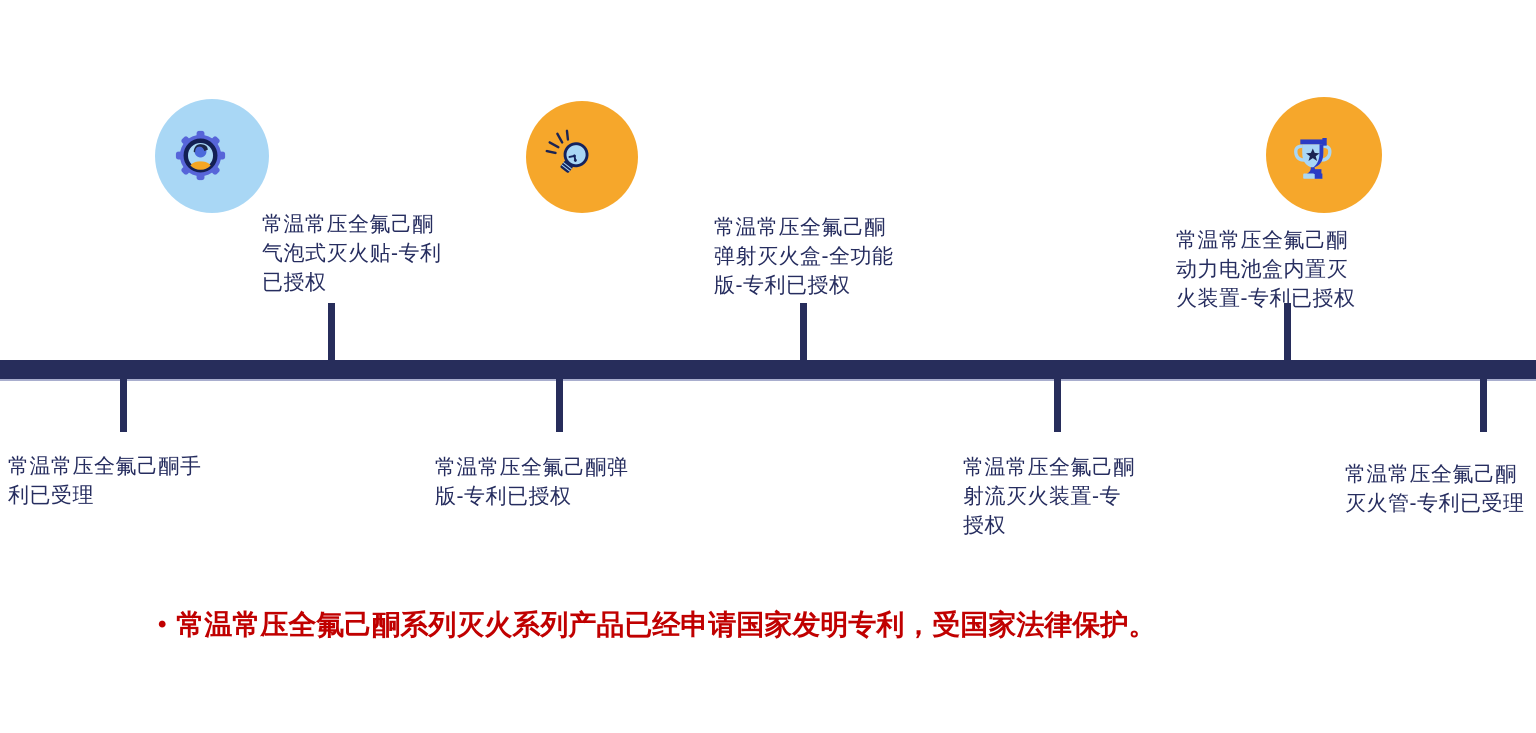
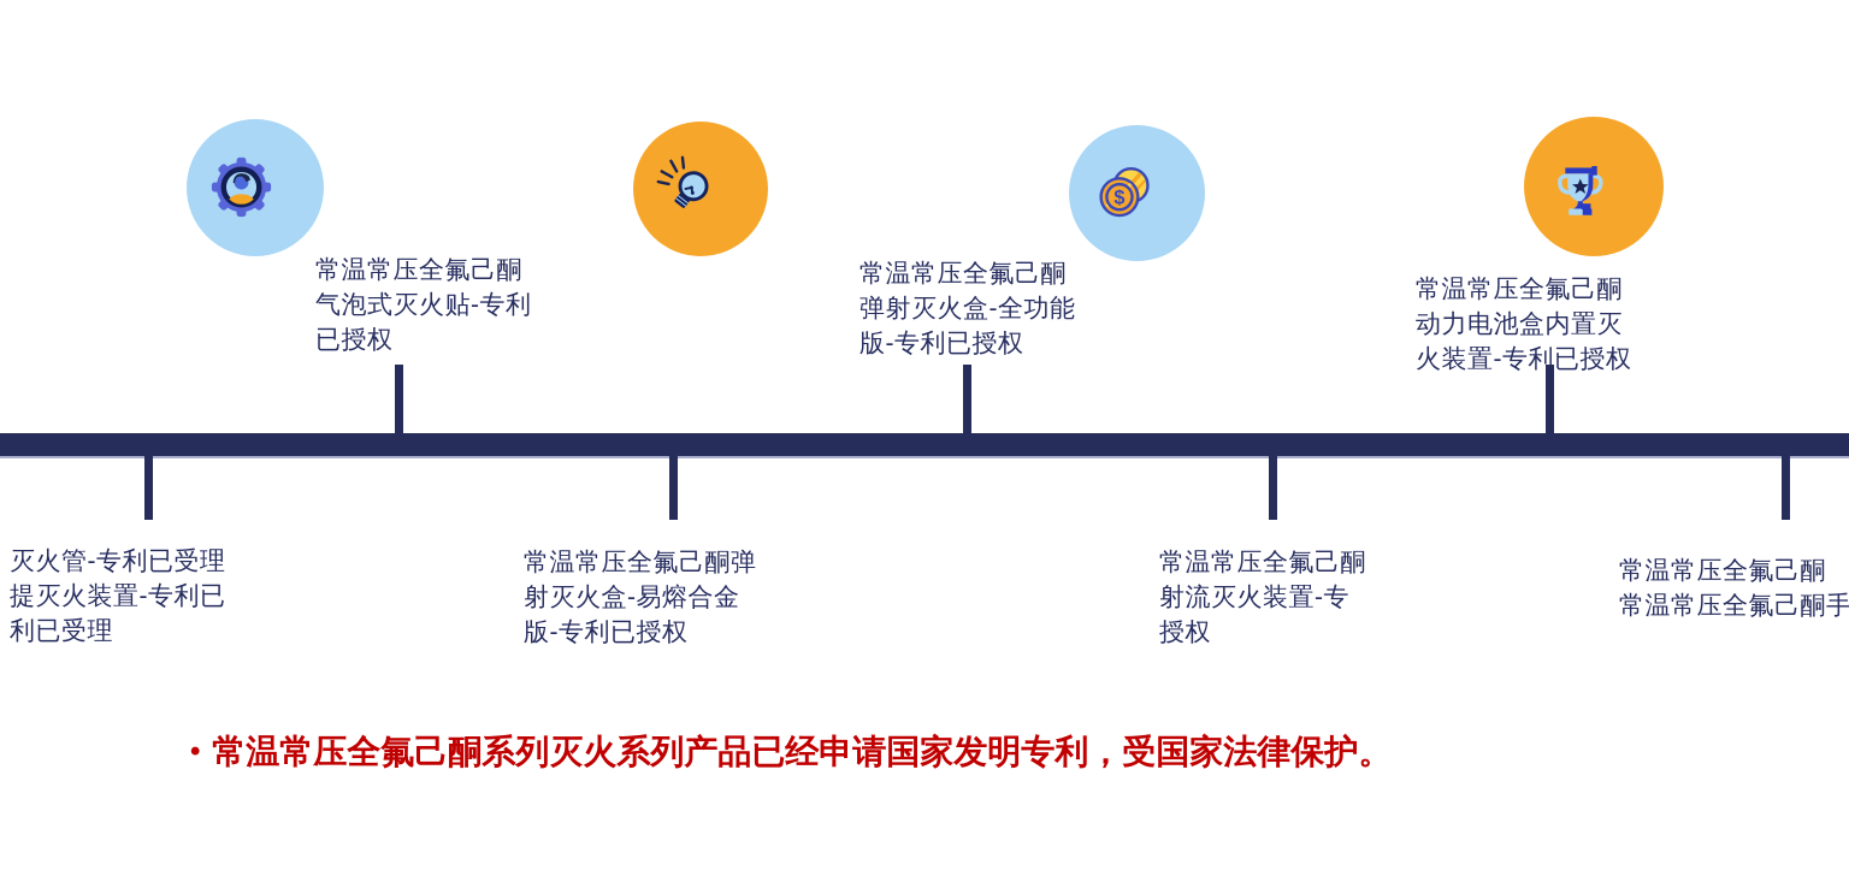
+ $
  常温常压全氟己酮
  气泡式灭火贴-专利
  已授权
  常温常压全氟己酮
  弹射灭火盒-全功能
  版-专利已授权
  常温常压全氟己酮
  动力电池盒内置灭
  火装置-专利已授权
- 常温常压全氟己酮手
+ 灭火管-专利已受理
+ 提灭火装置-专利已
  利已受理
  常温常压全氟己酮弹
+ 射灭火盒-易熔合金
  版-专利已授权
  常温常压全氟己酮
  射流灭火装置-专
  授权
  常温常压全氟己酮
- 灭火管-专利已受理
+ 常温常压全氟己酮手
  •
  常温常压全氟己酮系列灭火系列产品已经申请国家发明专利，受国家法律保护。
